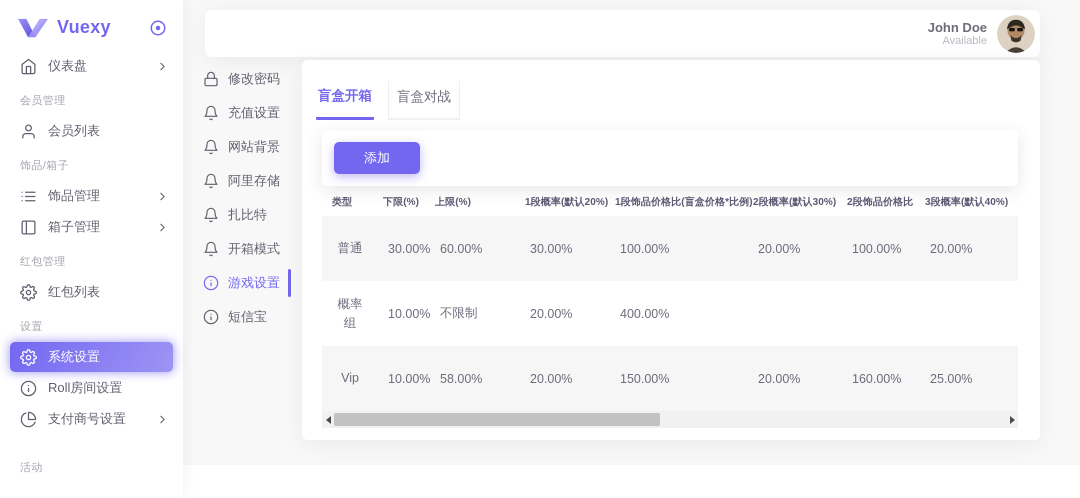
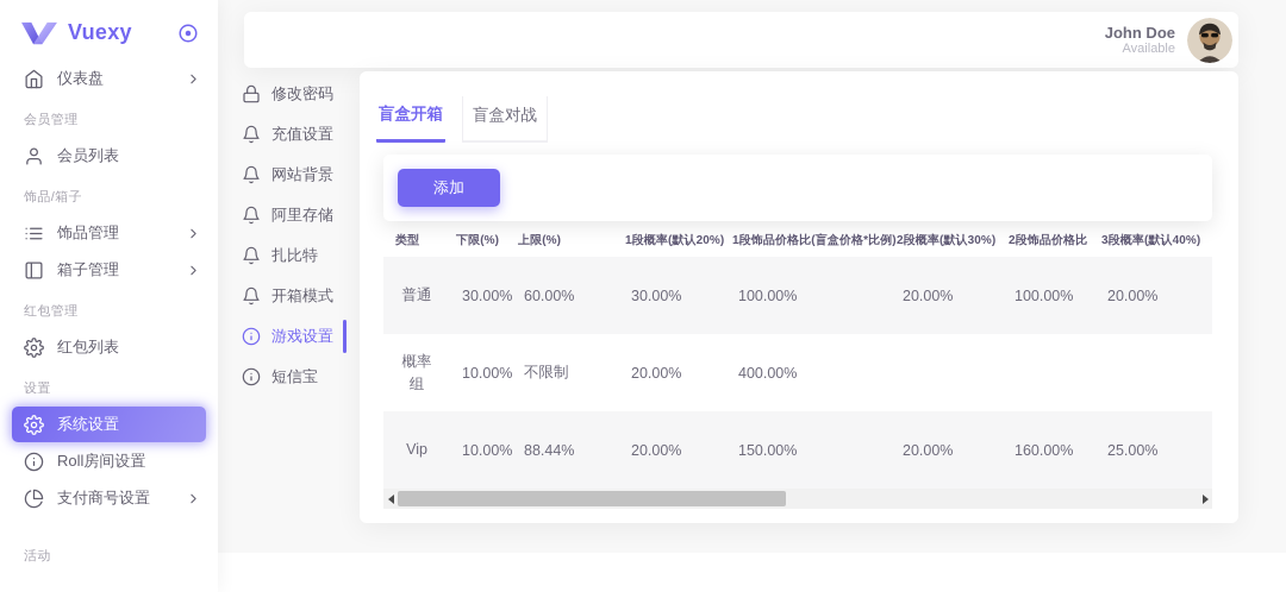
  Vuexy
  仪表盘
  会员管理
  会员列表
  饰品/箱子
  饰品管理
  箱子管理
  红包管理
  红包列表
  设置
  系统设置
  Roll房间设置
  支付商号设置
  活动
  John Doe
  Available
  修改密码
  充值设置
  网站背景
  阿里存储
  扎比特
  开箱模式
  游戏设置
  短信宝
  盲盒开箱
  盲盒对战
  添加
  类型
  下限(%)
  上限(%)
  1段概率(默认20%)
  1段饰品价格比(盲盒价格*比例)
  2段概率(默认30%)
  2段饰品价格比
  3段概率(默认40%)
  普通
  30.00%
  60.00%
  30.00%
  100.00%
  20.00%
  100.00%
  20.00%
  概率组
  10.00%
  不限制
  20.00%
  400.00%
  Vip
  10.00%
- 58.00%
+ 88.44%
  20.00%
  150.00%
  20.00%
  160.00%
  25.00%
